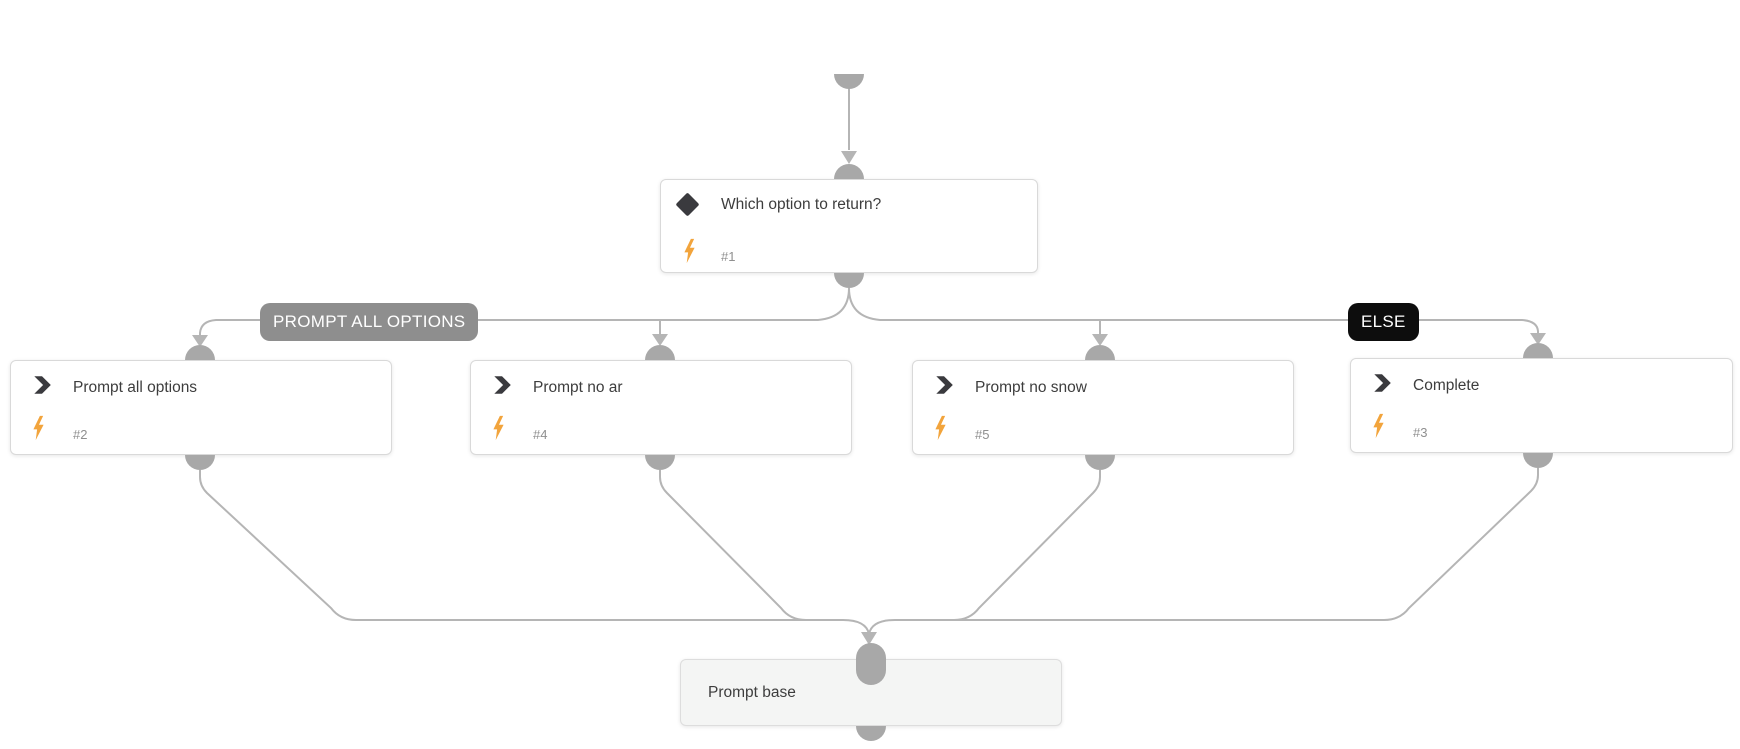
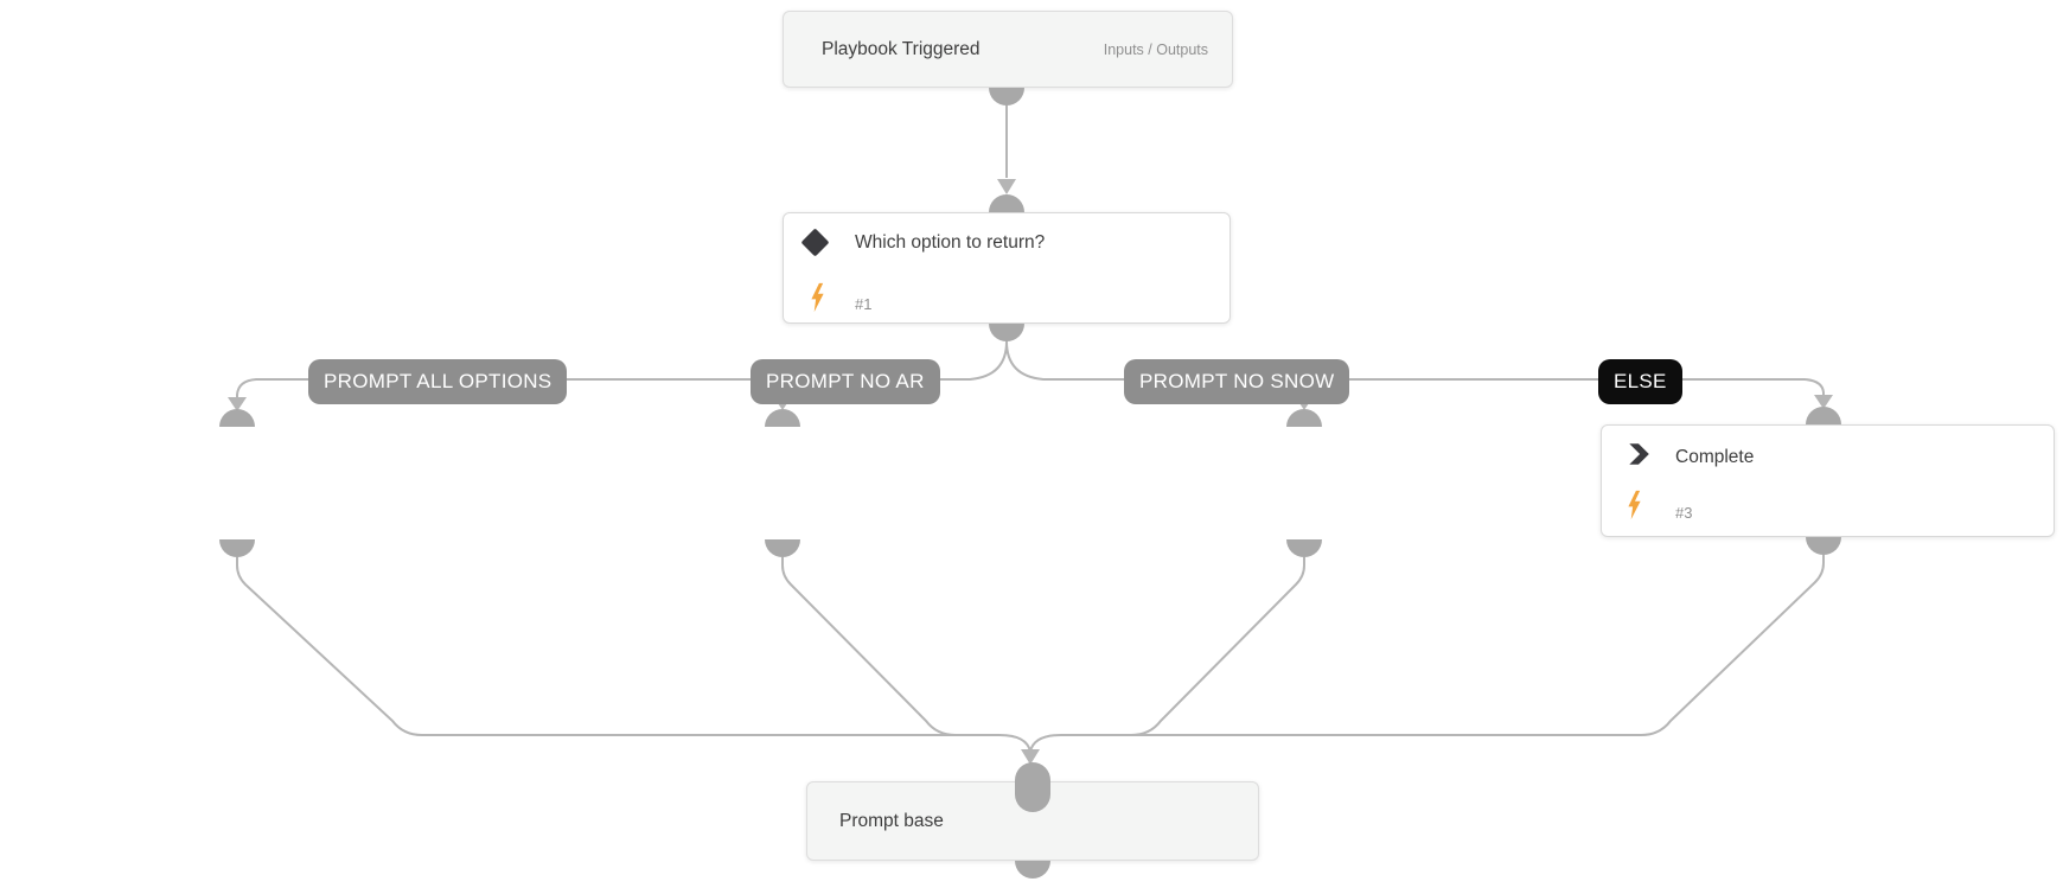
+ Playbook Triggered
+ Inputs / Outputs
  Which option to return?
  #1
  PROMPT ALL OPTIONS
+ PROMPT NO AR
+ PROMPT NO SNOW
  ELSE
- Prompt all options
- #2
- Prompt no ar
- #4
- Prompt no snow
- #5
  Complete
  #3
  Prompt base
